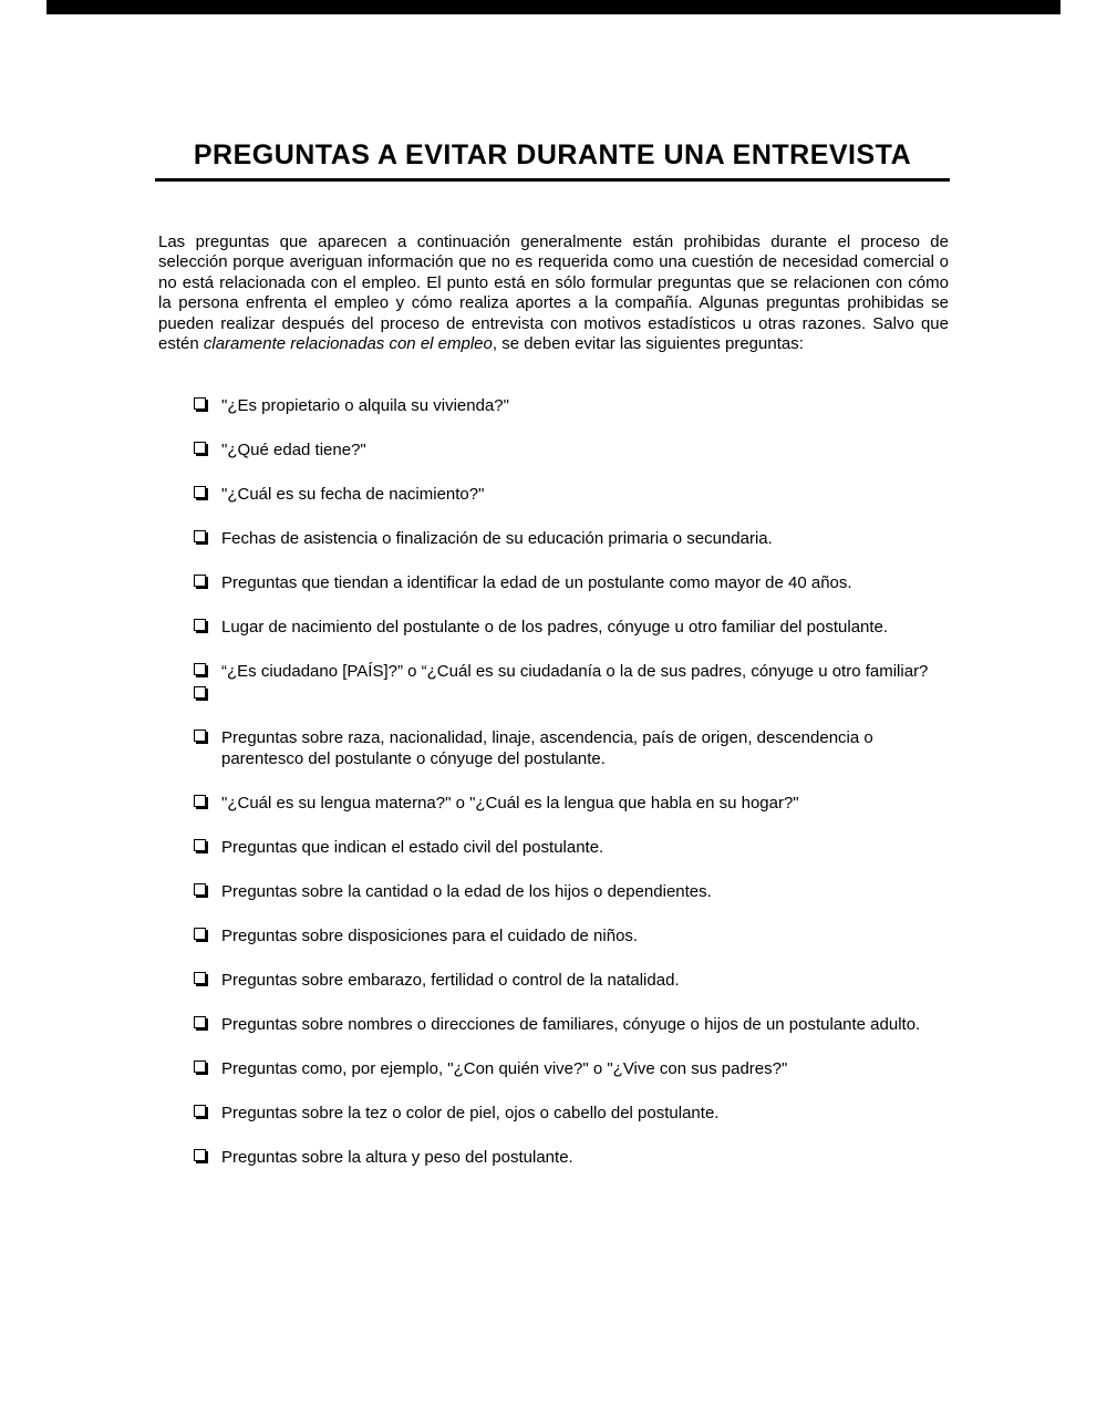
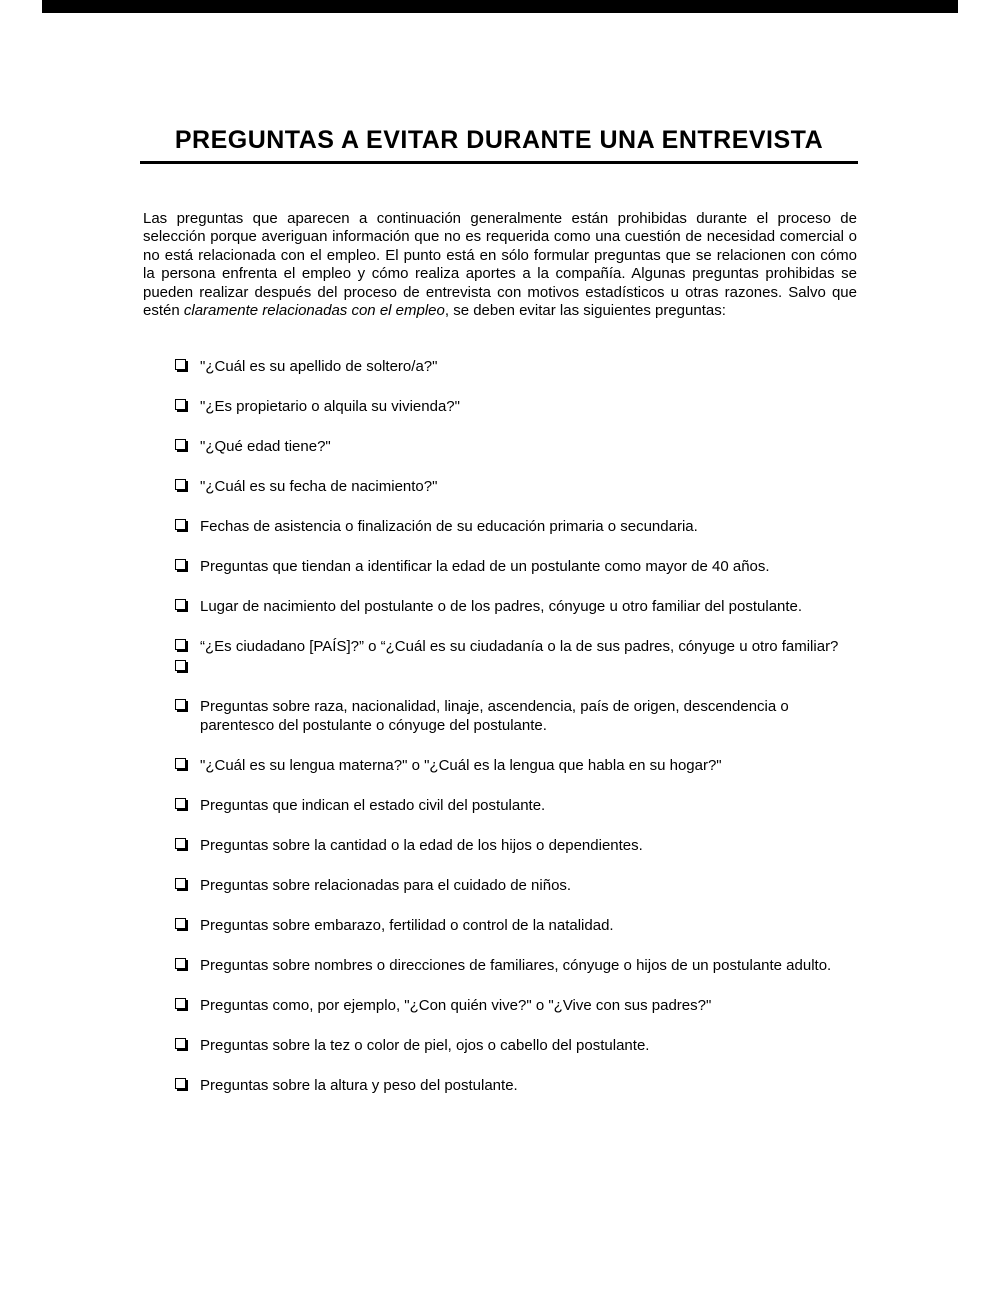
  PREGUNTAS A EVITAR DURANTE UNA ENTREVISTA
  Las preguntas que aparecen a continuación generalmente están prohibidas durante el proceso de selección porque averiguan información que no es requerida como una cuestión de necesidad comercial o no está relacionada con el empleo. El punto está en sólo formular preguntas que se relacionen con cómo la persona enfrenta el empleo y cómo realiza aportes a la compañía. Algunas preguntas prohibidas se pueden realizar después del proceso de entrevista con motivos estadísticos u otras razones. Salvo que estén claramente relacionadas con el empleo, se deben evitar las siguientes preguntas:
+ "¿Cuál es su apellido de soltero/a?"
  "¿Es propietario o alquila su vivienda?"
  "¿Qué edad tiene?"
  "¿Cuál es su fecha de nacimiento?"
  Fechas de asistencia o finalización de su educación primaria o secundaria.
  Preguntas que tiendan a identificar la edad de un postulante como mayor de 40 años.
  Lugar de nacimiento del postulante o de los padres, cónyuge u otro familiar del postulante.
  “¿Es ciudadano [PAÍS]?” o “¿Cuál es su ciudadanía o la de sus padres, cónyuge u otro familiar?
  Preguntas sobre raza, nacionalidad, linaje, ascendencia, país de origen, descendencia o parentesco del postulante o cónyuge del postulante.
  "¿Cuál es su lengua materna?" o "¿Cuál es la lengua que habla en su hogar?"
  Preguntas que indican el estado civil del postulante.
  Preguntas sobre la cantidad o la edad de los hijos o dependientes.
- Preguntas sobre disposiciones para el cuidado de niños.
+ Preguntas sobre relacionadas para el cuidado de niños.
  Preguntas sobre embarazo, fertilidad o control de la natalidad.
  Preguntas sobre nombres o direcciones de familiares, cónyuge o hijos de un postulante adulto.
  Preguntas como, por ejemplo, "¿Con quién vive?" o "¿Vive con sus padres?"
  Preguntas sobre la tez o color de piel, ojos o cabello del postulante.
  Preguntas sobre la altura y peso del postulante.
